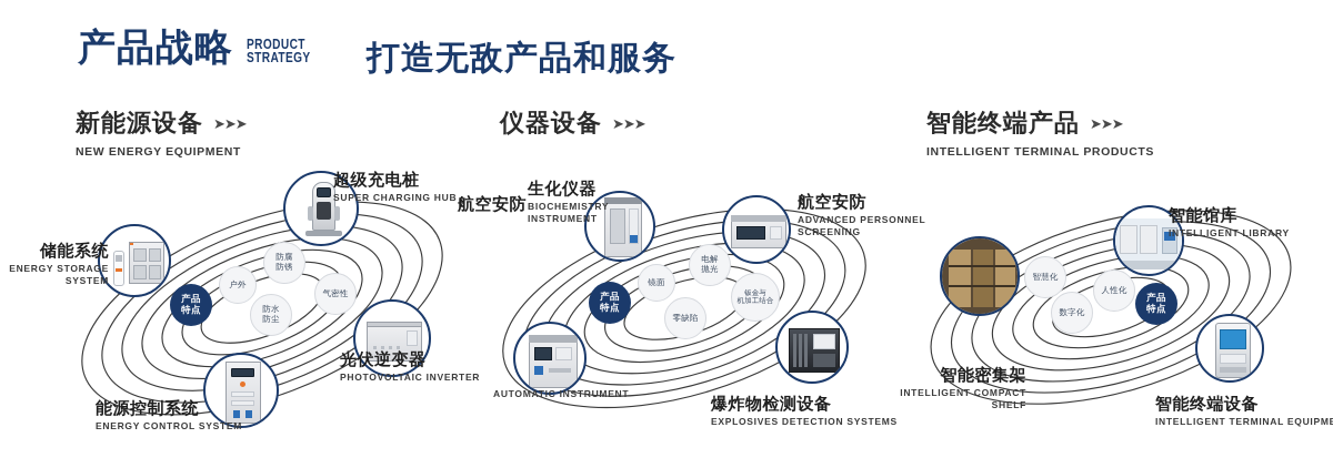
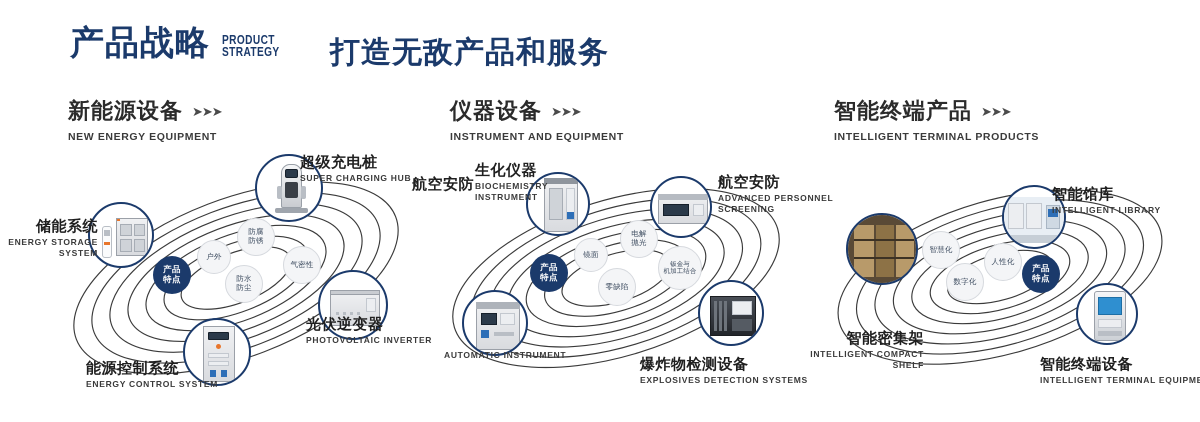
  产品战略
  PRODUCT
  STRATEGY
  打造无敌产品和服务
  新能源设备
  ➤➤➤
  NEW ENERGY EQUIPMENT
  仪器设备
  ➤➤➤
+ INSTRUMENT AND EQUIPMENT
  智能终端产品
  ➤➤➤
  INTELLIGENT TERMINAL PRODUCTS
  产品
  特点
  户外
  防腐
  防锈
  气密性
  防水
  防尘
  储能系统
  ENERGY STORAGE
  SYSTEM
  超级充电桩
  SUPER CHARGING HUB
  光伏逆变器
  PHOTOVOLTAIC INVERTER
  能源控制系统
  ENERGY CONTROL SYSTEM
  产品
  特点
  镜面
  电解
  抛光
  零缺陷
  航空安防
  生化仪器
  BIOCHEMISTRY
  INSTRUMENT
  航空安防
  ADVANCED PERSONNEL
  SCREENING
  AUTOMATIC INSTRUMENT
  爆炸物检测设备
  EXPLOSIVES DETECTION SYSTEMS
  产品
  特点
  智慧化
  数字化
  人性化
  智能馆库
  INTELLIGENT LIBRARY
  智能密集架
  INTELLIGENT COMPACT
  SHELF
  智能终端设备
  INTELLIGENT TERMINAL EQUIPM
